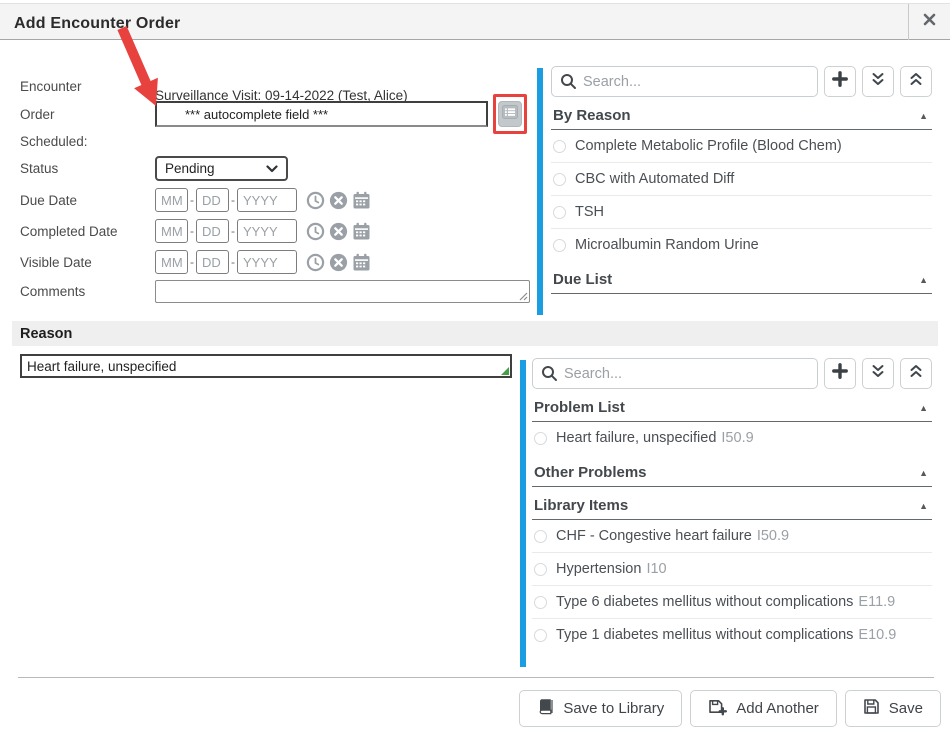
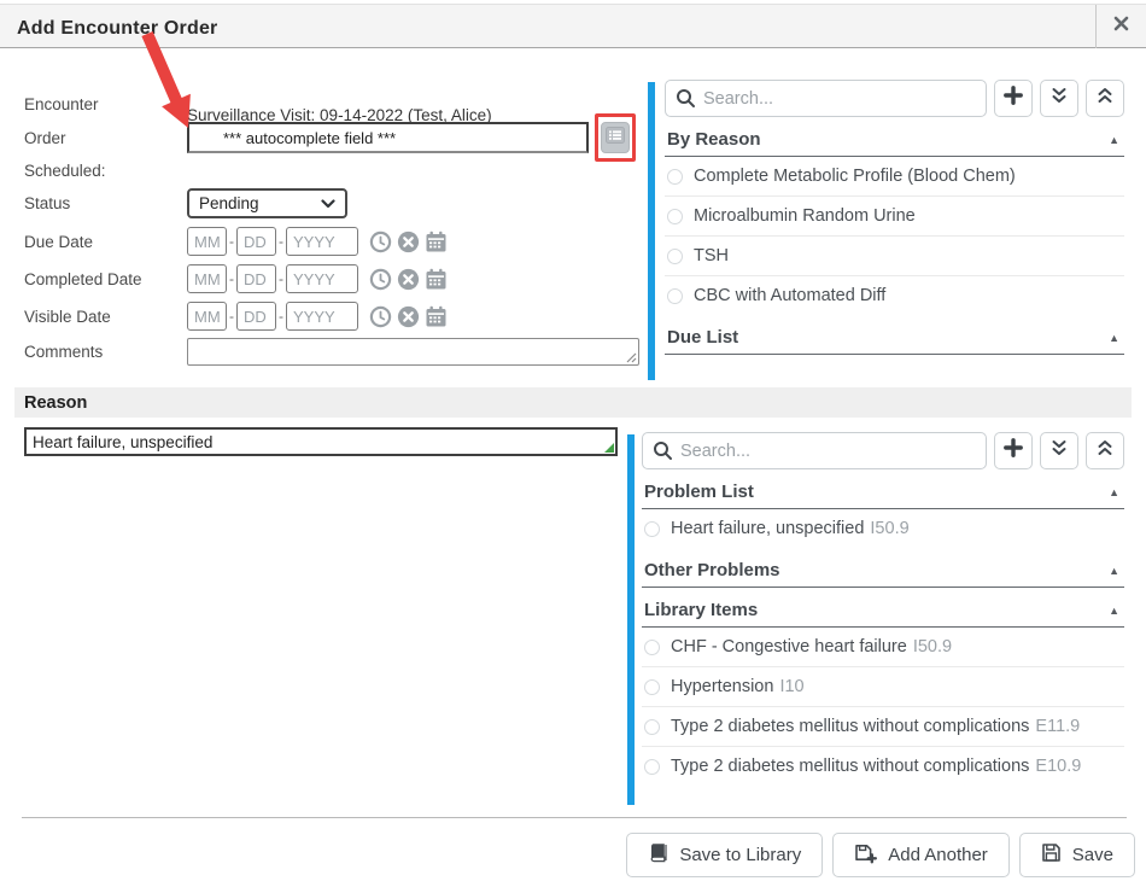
  Add Encounter Order
  Encounter
  Surveillance Visit: 09-14-2022 (Test, Alice)
  Order
  *** autocomplete field ***
  Scheduled:
  Status
  Pending
  Due Date
  MM
  -
  DD
  -
  YYYY
  Completed Date
  MM
  -
  DD
  -
  YYYY
  Visible Date
  MM
  -
  DD
  -
  YYYY
  Comments
  Search...
  By Reason
  ▲
  Complete Metabolic Profile (Blood Chem)
- CBC with Automated Diff
+ Microalbumin Random Urine
  TSH
- Microalbumin Random Urine
+ CBC with Automated Diff
  Due List
  ▲
  Reason
  Heart failure, unspecified
  Search...
  Problem List
  ▲
  Heart failure, unspecified I50.9
  Other Problems
  ▲
  Library Items
  ▲
  CHF - Congestive heart failure I50.9
  Hypertension I10
- Type 6 diabetes mellitus without complications E11.9
+ Type 2 diabetes mellitus without complications E11.9
- Type 1 diabetes mellitus without complications E10.9
+ Type 2 diabetes mellitus without complications E10.9
  Save to Library
  Add Another
  Save
